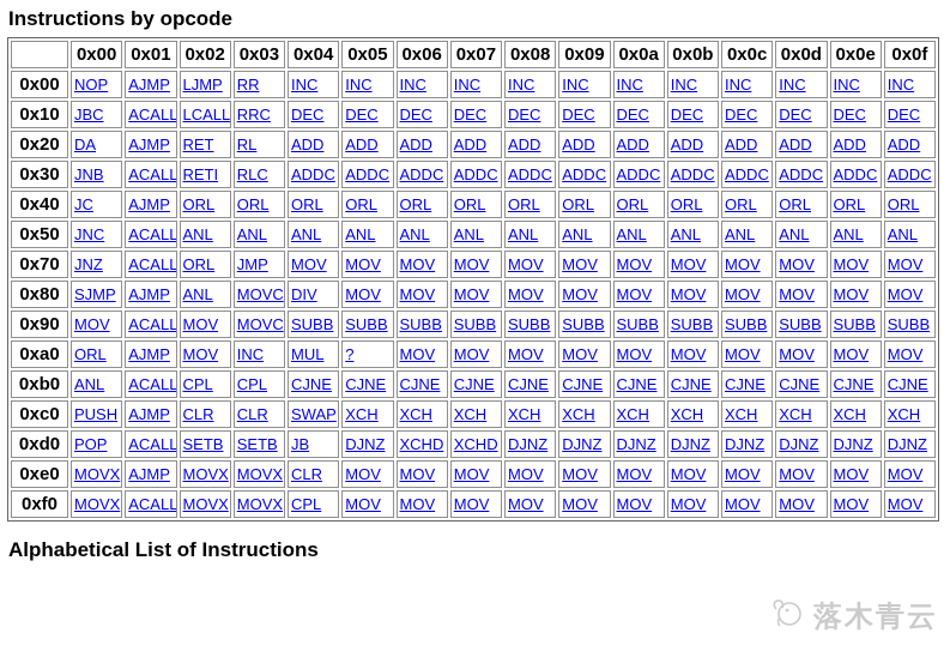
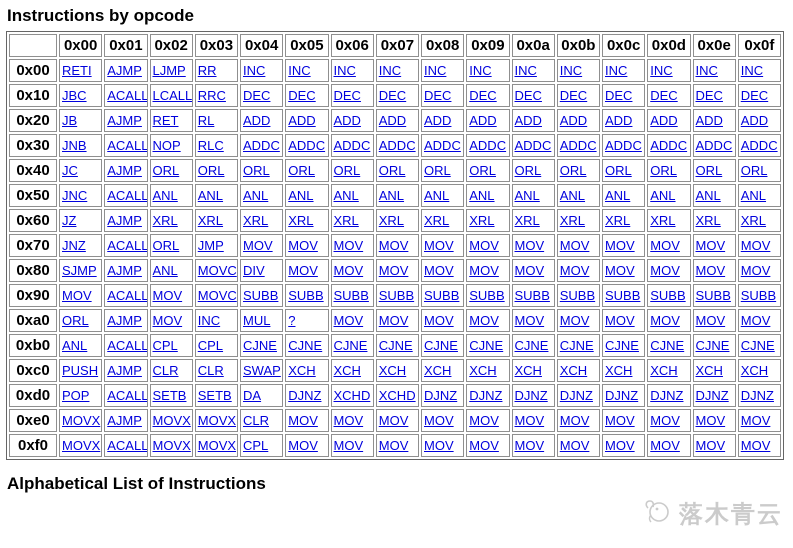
  Instructions by opcode
  	0x00	0x01	0x02	0x03	0x04	0x05	0x06	0x07	0x08	0x09	0x0a	0x0b	0x0c	0x0d	0x0e	0x0f
- 0x00	NOP	AJMP	LJMP	RR	INC	INC	INC	INC	INC	INC	INC	INC	INC	INC	INC	INC
+ 0x00	RETI	AJMP	LJMP	RR	INC	INC	INC	INC	INC	INC	INC	INC	INC	INC	INC	INC
  0x10	JBC	ACALL	LCALL	RRC	DEC	DEC	DEC	DEC	DEC	DEC	DEC	DEC	DEC	DEC	DEC	DEC
- 0x20	DA	AJMP	RET	RL	ADD	ADD	ADD	ADD	ADD	ADD	ADD	ADD	ADD	ADD	ADD	ADD
+ 0x20	JB	AJMP	RET	RL	ADD	ADD	ADD	ADD	ADD	ADD	ADD	ADD	ADD	ADD	ADD	ADD
- 0x30	JNB	ACALL	RETI	RLC	ADDC	ADDC	ADDC	ADDC	ADDC	ADDC	ADDC	ADDC	ADDC	ADDC	ADDC	ADDC
+ 0x30	JNB	ACALL	NOP	RLC	ADDC	ADDC	ADDC	ADDC	ADDC	ADDC	ADDC	ADDC	ADDC	ADDC	ADDC	ADDC
  0x40	JC	AJMP	ORL	ORL	ORL	ORL	ORL	ORL	ORL	ORL	ORL	ORL	ORL	ORL	ORL	ORL
  0x50	JNC	ACALL	ANL	ANL	ANL	ANL	ANL	ANL	ANL	ANL	ANL	ANL	ANL	ANL	ANL	ANL
+ 0x60	JZ	AJMP	XRL	XRL	XRL	XRL	XRL	XRL	XRL	XRL	XRL	XRL	XRL	XRL	XRL	XRL
  0x70	JNZ	ACALL	ORL	JMP	MOV	MOV	MOV	MOV	MOV	MOV	MOV	MOV	MOV	MOV	MOV	MOV
  0x80	SJMP	AJMP	ANL	MOVC	DIV	MOV	MOV	MOV	MOV	MOV	MOV	MOV	MOV	MOV	MOV	MOV
  0x90	MOV	ACALL	MOV	MOVC	SUBB	SUBB	SUBB	SUBB	SUBB	SUBB	SUBB	SUBB	SUBB	SUBB	SUBB	SUBB
  0xa0	ORL	AJMP	MOV	INC	MUL	?	MOV	MOV	MOV	MOV	MOV	MOV	MOV	MOV	MOV	MOV
  0xb0	ANL	ACALL	CPL	CPL	CJNE	CJNE	CJNE	CJNE	CJNE	CJNE	CJNE	CJNE	CJNE	CJNE	CJNE	CJNE
  0xc0	PUSH	AJMP	CLR	CLR	SWAP	XCH	XCH	XCH	XCH	XCH	XCH	XCH	XCH	XCH	XCH	XCH
- 0xd0	POP	ACALL	SETB	SETB	JB	DJNZ	XCHD	XCHD	DJNZ	DJNZ	DJNZ	DJNZ	DJNZ	DJNZ	DJNZ	DJNZ
+ 0xd0	POP	ACALL	SETB	SETB	DA	DJNZ	XCHD	XCHD	DJNZ	DJNZ	DJNZ	DJNZ	DJNZ	DJNZ	DJNZ	DJNZ
  0xe0	MOVX	AJMP	MOVX	MOVX	CLR	MOV	MOV	MOV	MOV	MOV	MOV	MOV	MOV	MOV	MOV	MOV
  0xf0	MOVX	ACALL	MOVX	MOVX	CPL	MOV	MOV	MOV	MOV	MOV	MOV	MOV	MOV	MOV	MOV	MOV
  Alphabetical List of Instructions
  落木青云
